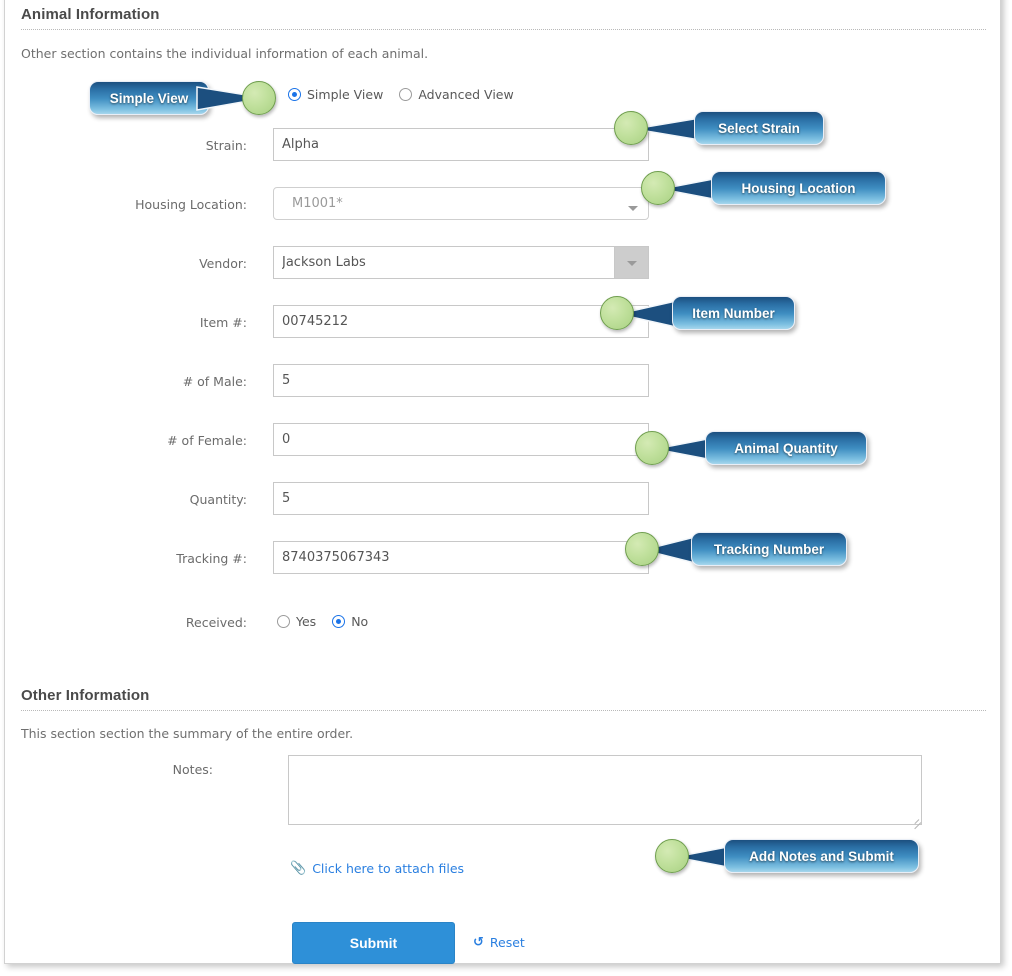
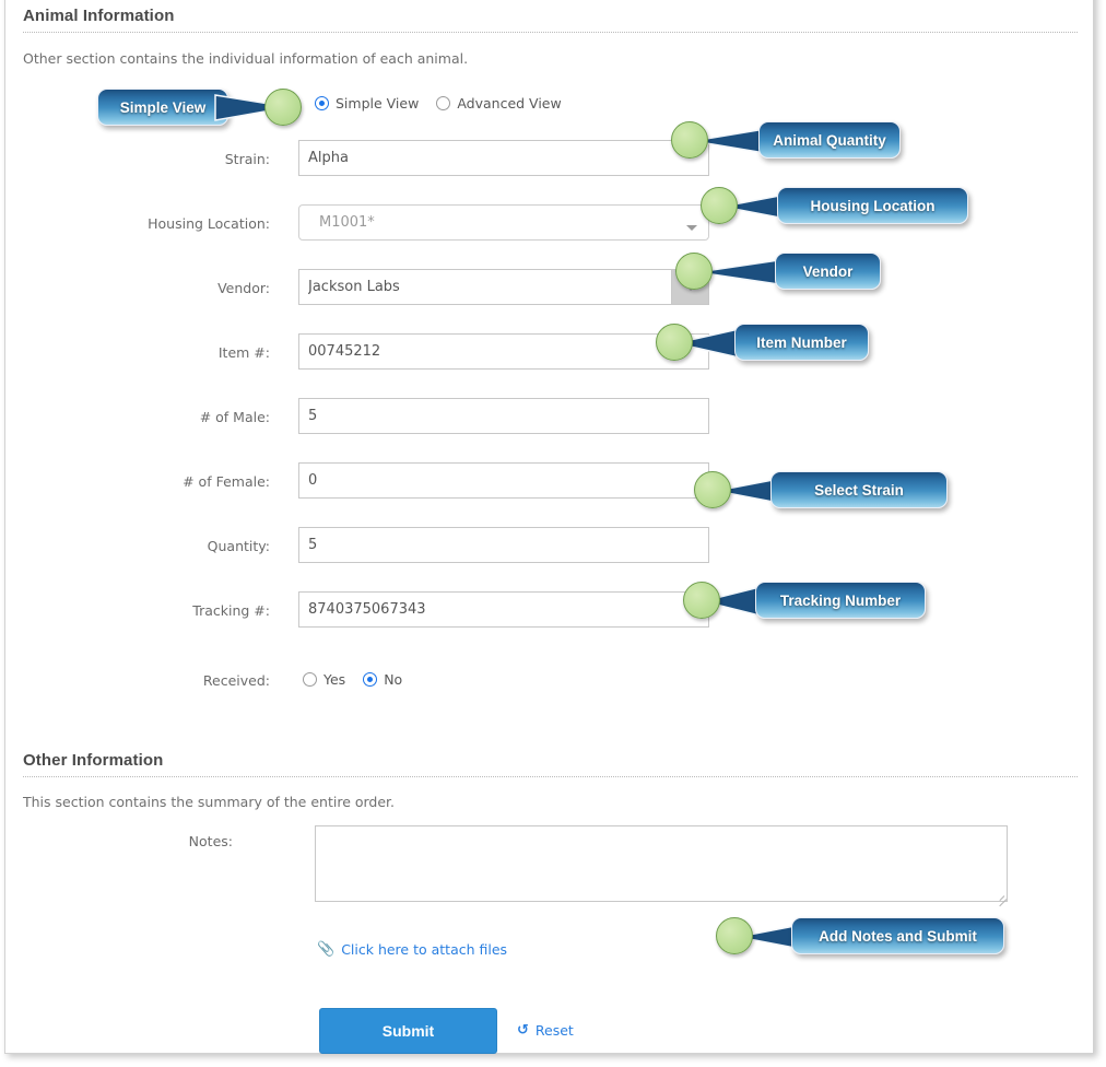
  Animal Information
  Other section contains the individual information of each animal.
  Simple View
  Advanced View
  Strain:
  Alpha
  Housing Location:
  M1001*
  Vendor:
  Jackson Labs
  Item #:
  00745212
  # of Male:
  5
  # of Female:
  0
  Quantity:
  5
  Tracking #:
  8740375067343
  Received:
  Yes
  No
  Other Information
- This section section the summary of the entire order.
+ This section contains the summary of the entire order.
  Notes:
  📎
  Click here to attach files
  Submit
  ↺
  Reset
  Simple View
- Select Strain
+ Animal Quantity
  Housing Location
+ Vendor
  Item Number
- Animal Quantity
+ Select Strain
  Tracking Number
  Add Notes and Submit
